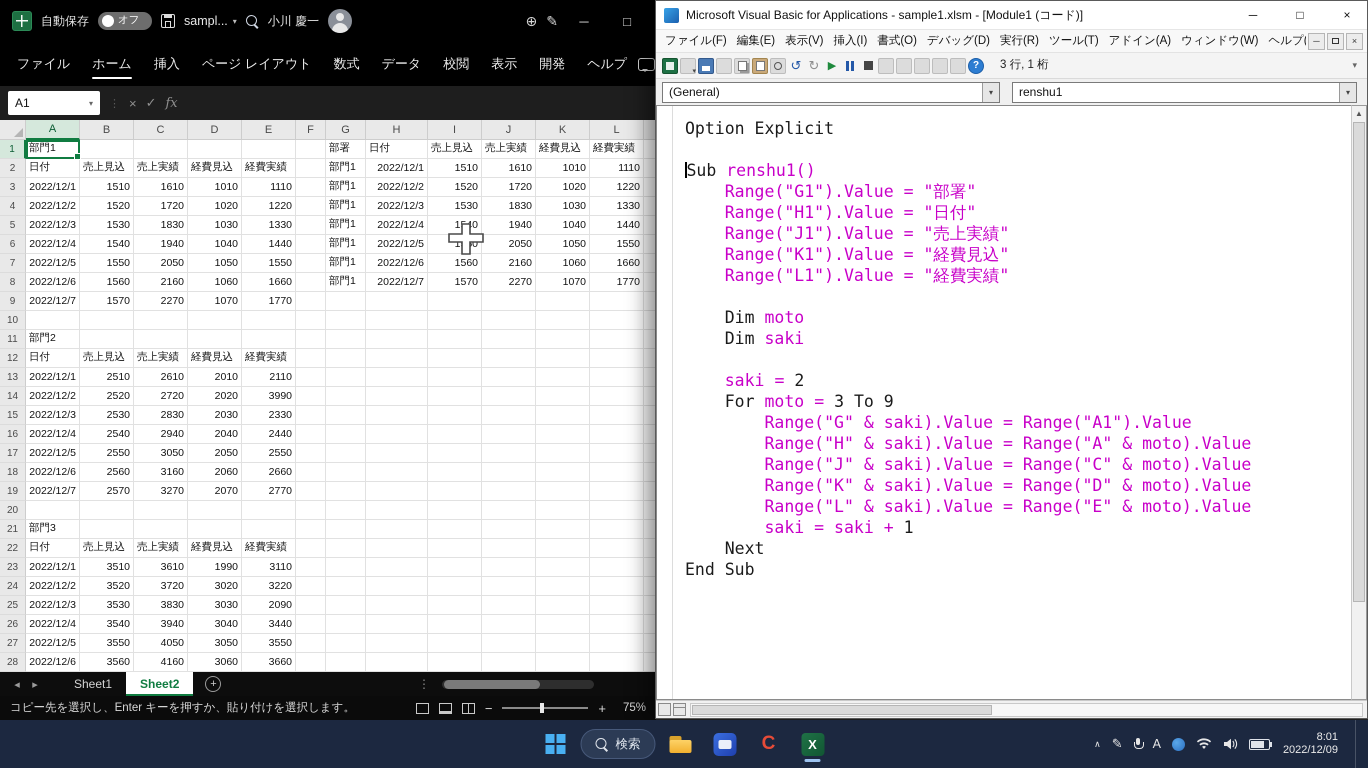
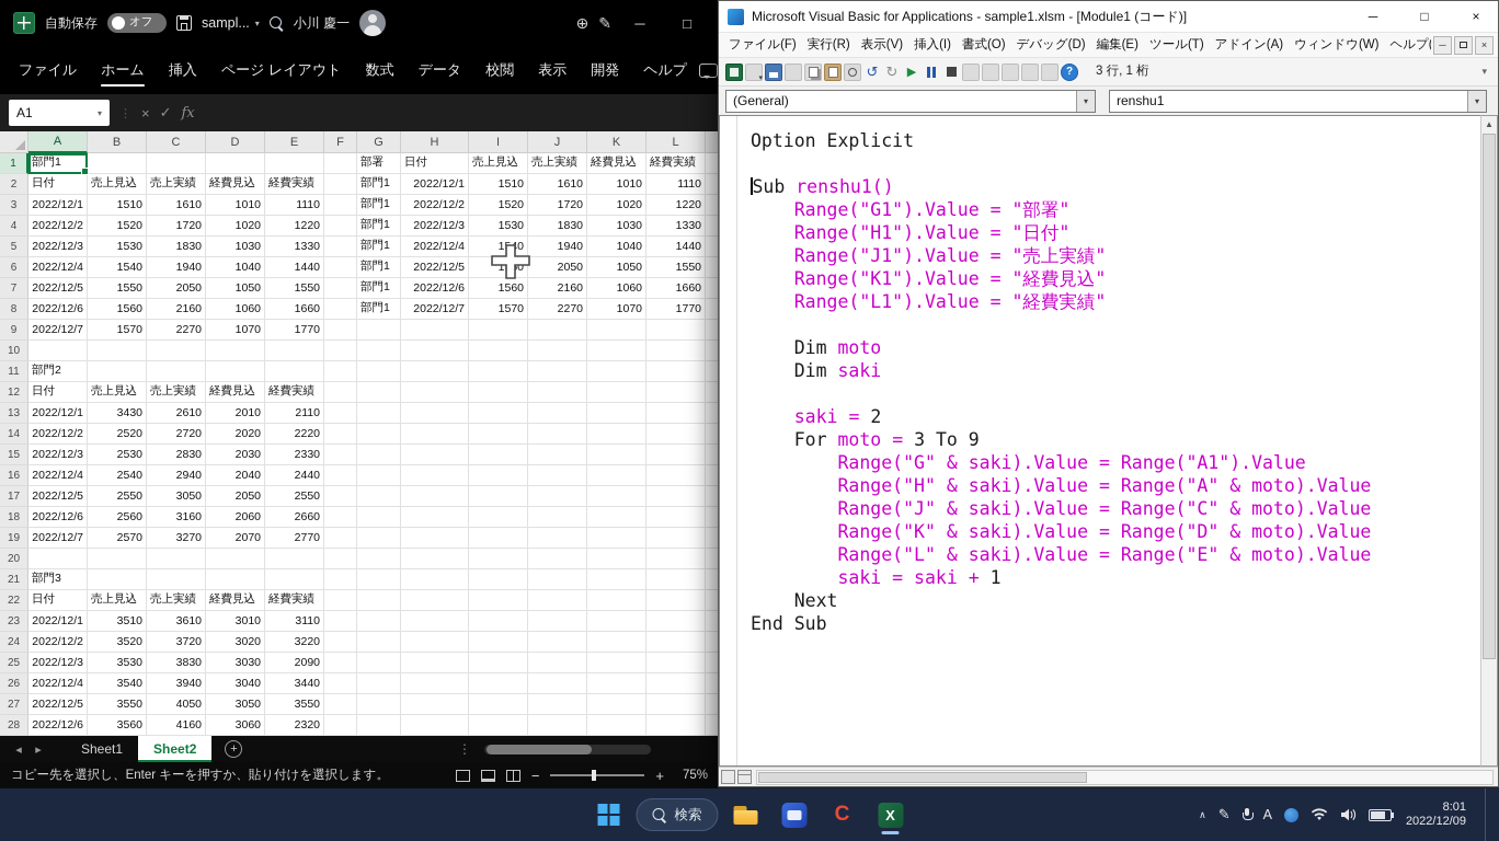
  自動保存
  オフ
  sampl...
  ▾
  小川 慶一
  ⊕
  ✎
  ─
  □
  ファイル
  ホーム
  挿入
  ページ レイアウト
  数式
  データ
  校閲
  表示
  開発
  ヘルプ
  A1
  ▾
  ⋮
  ×
  ✓
  fx
  A
  B
  C
  D
  E
  F
  G
  H
  I
  J
  K
  L
  1
  部門1
  部署
  日付
  売上見込
  売上実績
  経費見込
  経費実績
  2
  日付
  売上見込
  売上実績
  経費見込
  経費実績
  部門1
  2022/12/1
  1510
  1610
  1010
  1110
  3
  2022/12/1
  1510
  1610
  1010
  1110
  部門1
  2022/12/2
  1520
  1720
  1020
  1220
  4
  2022/12/2
  1520
  1720
  1020
  1220
  部門1
  2022/12/3
  1530
  1830
  1030
  1330
  5
  2022/12/3
  1530
  1830
  1030
  1330
  部門1
  2022/12/4
  1940
  1040
  1440
  6
  2022/12/4
  1540
  1940
  1040
  1440
  部門1
  2022/12/5
  2050
  1050
  1550
  7
  2022/12/5
  1550
  2050
  1050
  1550
  部門1
  2022/12/6
  1560
  2160
  1060
  1660
  8
  2022/12/6
  1560
  2160
  1060
  1660
  部門1
  2022/12/7
  1570
  2270
  1070
  1770
  9
  2022/12/7
  1570
  2270
  1070
  1770
  10
  11
  部門2
  12
  日付
  売上見込
  売上実績
  経費見込
  経費実績
  13
  2022/12/1
- 2510
+ 3430
  2610
  2010
  2110
  14
  2022/12/2
  2520
  2720
  2020
- 3990
+ 2220
  15
  2022/12/3
  2530
  2830
  2030
  2330
  16
  2022/12/4
  2540
  2940
  2040
  2440
  17
  2022/12/5
  2550
  3050
  2050
  2550
  18
  2022/12/6
  2560
  3160
  2060
  2660
  19
  2022/12/7
  2570
  3270
  2070
  2770
  20
  21
  部門3
  22
  日付
  売上見込
  売上実績
  経費見込
  経費実績
  23
  2022/12/1
  3510
  3610
- 1990
+ 3010
  3110
  24
  2022/12/2
  3520
  3720
  3020
  3220
  25
  2022/12/3
  3530
  3830
  3030
  2090
  26
  2022/12/4
  3540
  3940
  3040
  3440
  27
  2022/12/5
  3550
  4050
  3050
  3550
  28
  2022/12/6
  3560
  4160
  3060
- 3660
+ 2320
  ◂
  ▸
  Sheet1
  Sheet2
  +
  ⋮
  コピー先を選択し、Enter キーを押すか、貼り付けを選択します。
  −
  +
  75%
  Microsoft Visual Basic for Applications - sample1.xlsm - [Module1 (コード)]
  ─
  □
  ×
  ファイル(F)
- 編集(E)
+ 実行(R)
  表示(V)
  挿入(I)
  書式(O)
  デバッグ(D)
- 実行(R)
+ 編集(E)
  ツール(T)
  アドイン(A)
  ウィンドウ(W)
  ─
  ×
  3 行, 1 桁
  ▾
  (General)
  ▾
  renshu1
  ▾
  Option Explicit
  Sub renshu1()
  Range("G1").Value = "部署"
  Range("H1").Value = "日付"
  Range("J1").Value = "売上実績"
  Range("K1").Value = "経費見込"
  Range("L1").Value = "経費実績"
  Dim moto
  Dim saki
  saki = 2
  For moto = 3 To 9
  Range("G" & saki).Value = Range("A1").Value
  Range("H" & saki).Value = Range("A" & moto).Value
  Range("J" & saki).Value = Range("C" & moto).Value
  Range("K" & saki).Value = Range("D" & moto).Value
  Range("L" & saki).Value = Range("E" & moto).Value
  saki = saki + 1
  Next
  End Sub
  ▲
  検索
  C
  X
  ∧
  ✎
  A
  8:01
  2022/12/09
